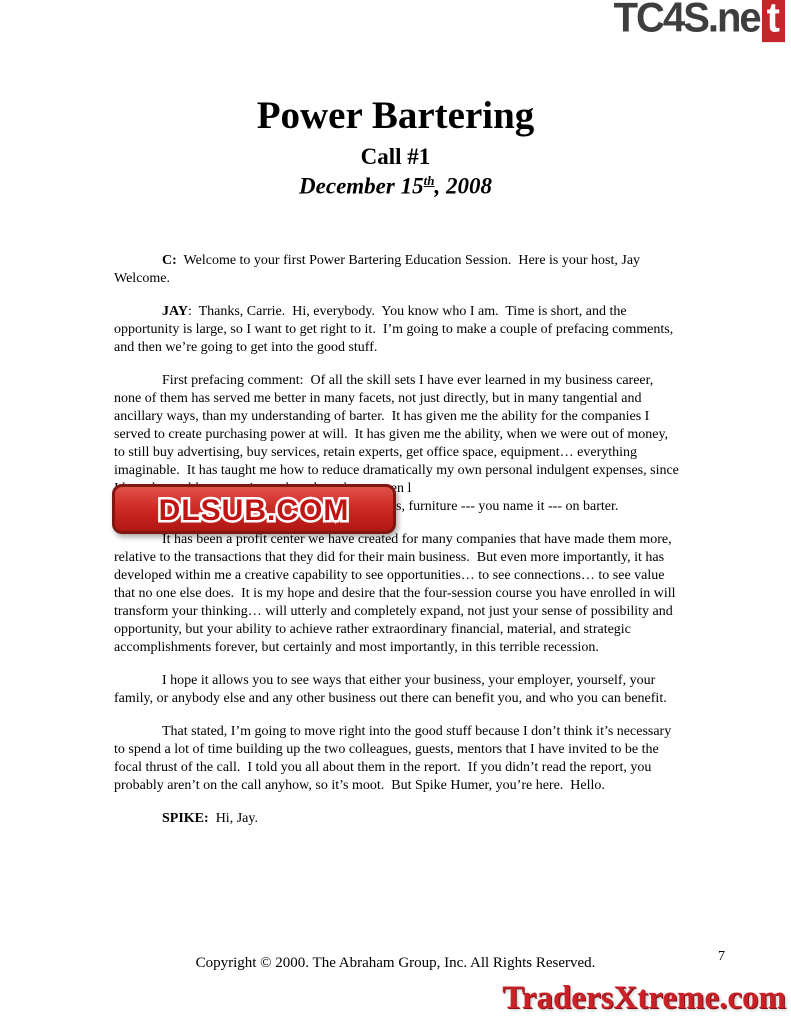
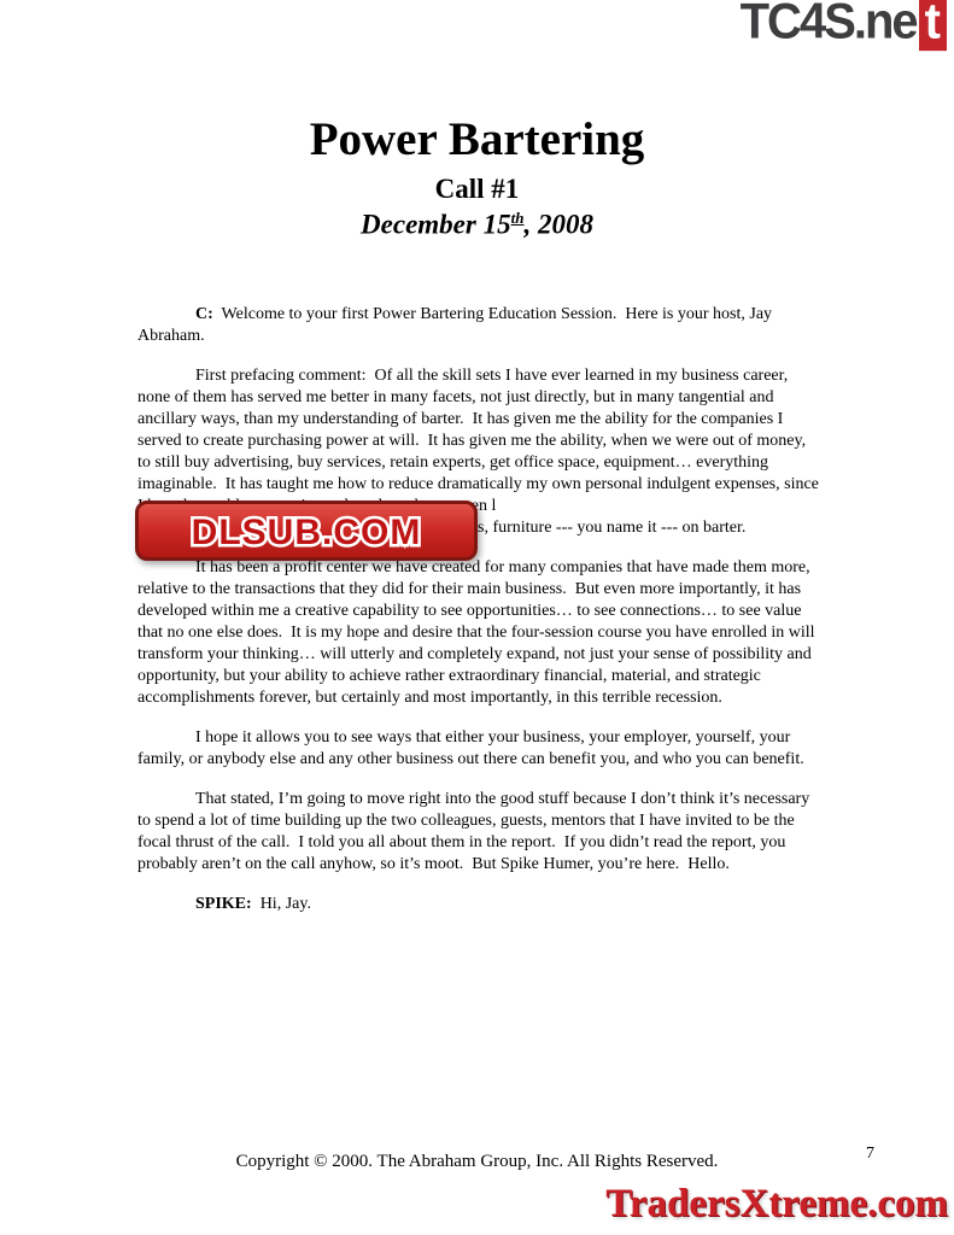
  TC4S.ne t
  Power Bartering
  Call #1
  December 15th, 2008
- C: Welcome to your first Power Bartering Education Session. Here is your host, Jay Welcome.
+ C: Welcome to your first Power Bartering Education Session. Here is your host, Jay Abraham.
- JAY: Thanks, Carrie. Hi, everybody. You know who I am. Time is short, and the opportunity is large, so I want to get right to it. I’m going to make a couple of prefacing comments, and then we’re going to get into the good stuff.
  First prefacing comment: Of all the skill sets I have ever learned in my business career, none of them has served me better in many facets, not just directly, but in many tangential and ancillary ways, than my understanding of barter. It has given me the ability for the companies I served to create purchasing power at will. It has given me the ability, when we were out of money, to still buy advertising, buy services, retain experts, get office space, equipment… everything imaginable. It has taught me how to reduce dramatically my own personal indulgent expenses, since n l
  DLSUB.COM
  s, furniture --- you name it --- on barter.
  It has been a profit center we have created for many companies that have made them more, relative to the transactions that they did for their main business. But even more importantly, it has developed within me a creative capability to see opportunities… to see connections… to see value that no one else does. It is my hope and desire that the four-session course you have enrolled in will transform your thinking… will utterly and completely expand, not just your sense of possibility and opportunity, but your ability to achieve rather extraordinary financial, material, and strategic accomplishments forever, but certainly and most importantly, in this terrible recession.
  I hope it allows you to see ways that either your business, your employer, yourself, your family, or anybody else and any other business out there can benefit you, and who you can benefit.
  That stated, I’m going to move right into the good stuff because I don’t think it’s necessary to spend a lot of time building up the two colleagues, guests, mentors that I have invited to be the focal thrust of the call. I told you all about them in the report. If you didn’t read the report, you probably aren’t on the call anyhow, so it’s moot. But Spike Humer, you’re here. Hello.
  SPIKE: Hi, Jay.
  Copyright © 2000. The Abraham Group, Inc. All Rights Reserved.
  7
  TradersXtreme.com
